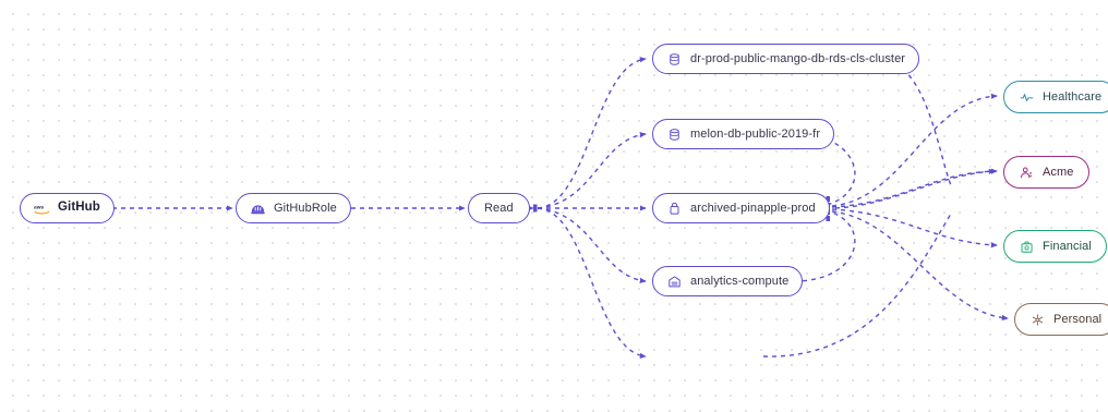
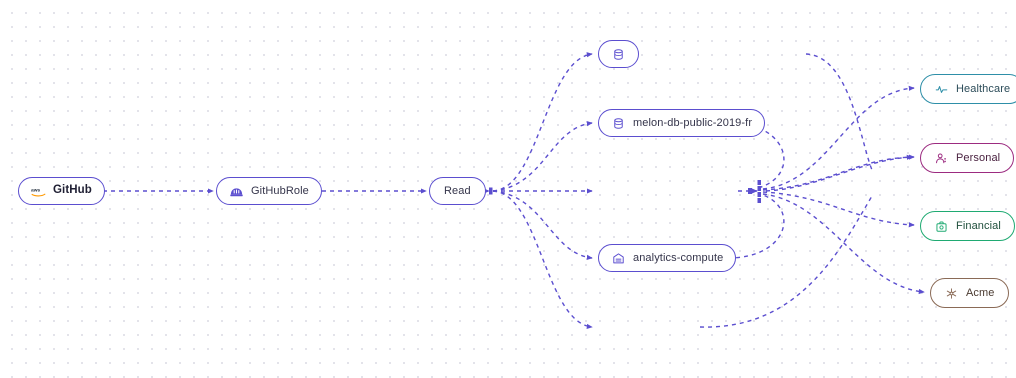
  GitHub
  GitHubRole
  Read
- dr-prod-public-mango-db-rds-cls-cluster
  melon-db-public-2019-fr
- archived-pinapple-prod
  analytics-compute
  Healthcare
- Acme
+ Personal
  Financial
- Personal
+ Acme
